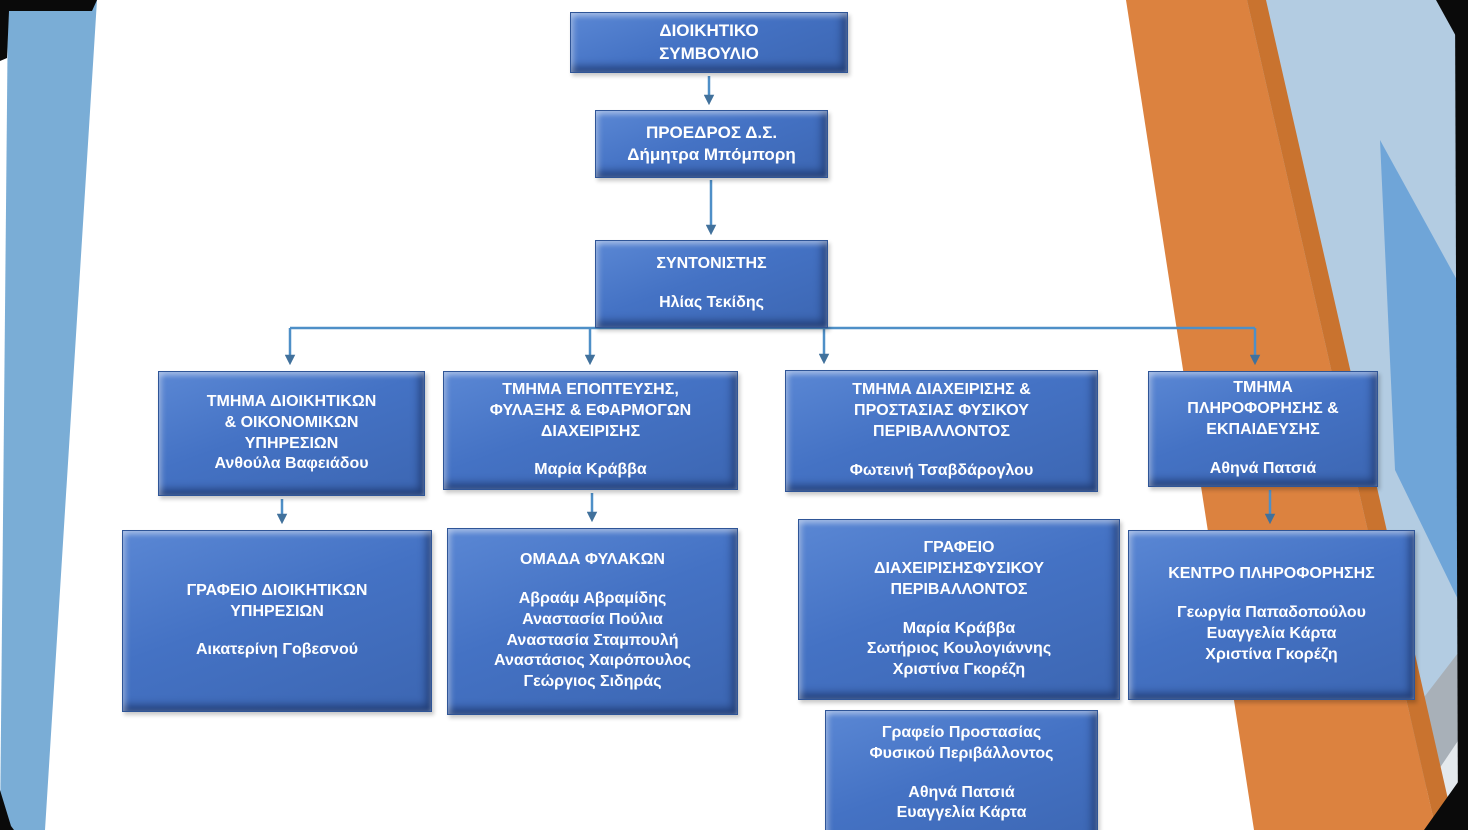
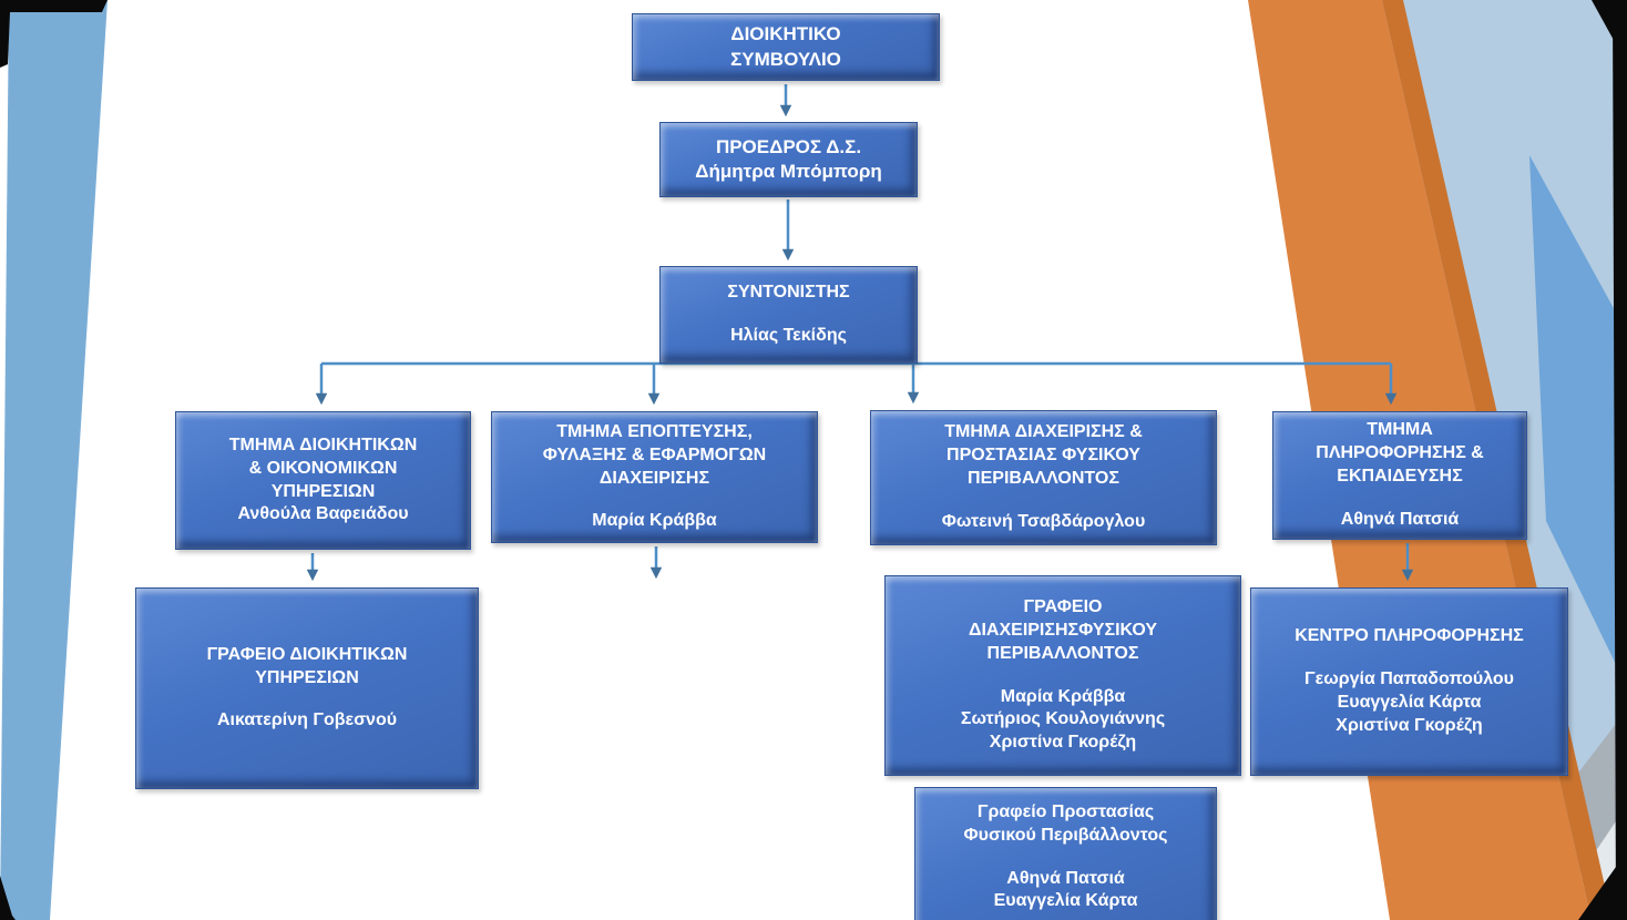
  ΔΙΟΙΚΗΤΙΚΟ
  ΣΥΜΒΟΥΛΙΟ
  ΠΡΟΕΔΡΟΣ Δ.Σ.
  Δήμητρα Μπόμπορη
  ΣΥΝΤΟΝΙΣΤΗΣ
  Ηλίας Τεκίδης
  ΤΜΗΜΑ ΔΙΟΙΚΗΤΙΚΩΝ
  & ΟΙΚΟΝΟΜΙΚΩΝ
  ΥΠΗΡΕΣΙΩΝ
  Ανθούλα Βαφειάδου
  ΤΜΗΜΑ ΕΠΟΠΤΕΥΣΗΣ,
  ΦΥΛΑΞΗΣ & ΕΦΑΡΜΟΓΩΝ
  ΔΙΑΧΕΙΡΙΣΗΣ
  Μαρία Κράββα
  ΤΜΗΜΑ ΔΙΑΧΕΙΡΙΣΗΣ &
  ΠΡΟΣΤΑΣΙΑΣ ΦΥΣΙΚΟΥ
  ΠΕΡΙΒΑΛΛΟΝΤΟΣ
  Φωτεινή Τσαβδάρογλου
  ΤΜΗΜΑ
  ΠΛΗΡΟΦΟΡΗΣΗΣ &
  ΕΚΠΑΙΔΕΥΣΗΣ
  Αθηνά Πατσιά
  ΓΡΑΦΕΙΟ ΔΙΟΙΚΗΤΙΚΩΝ
  ΥΠΗΡΕΣΙΩΝ
  Αικατερίνη Γοβεσνού
- ΟΜΑΔΑ ΦΥΛΑΚΩΝ
- Αβραάμ Αβραμίδης
- Αναστασία Πούλια
- Αναστασία Σταμπουλή
- Αναστάσιος Χαιρόπουλος
- Γεώργιος Σιδηράς
  ΓΡΑΦΕΙΟ
  ΔΙΑΧΕΙΡΙΣΗΣΦΥΣΙΚΟΥ
  ΠΕΡΙΒΑΛΛΟΝΤΟΣ
  Μαρία Κράββα
  Σωτήριος Κουλογιάννης
  Χριστίνα Γκορέζη
  Γραφείο Προστασίας
  Φυσικού Περιβάλλοντος
  Αθηνά Πατσιά
  Ευαγγελία Κάρτα
  ΚΕΝΤΡΟ ΠΛΗΡΟΦΟΡΗΣΗΣ
  Γεωργία Παπαδοπούλου
  Ευαγγελία Κάρτα
  Χριστίνα Γκορέζη
